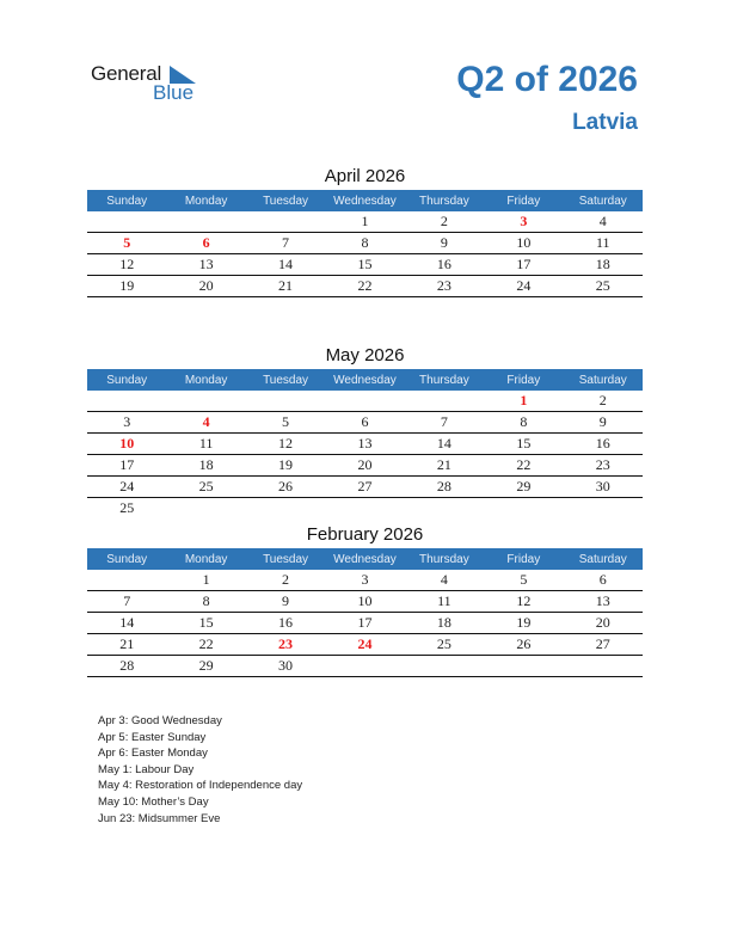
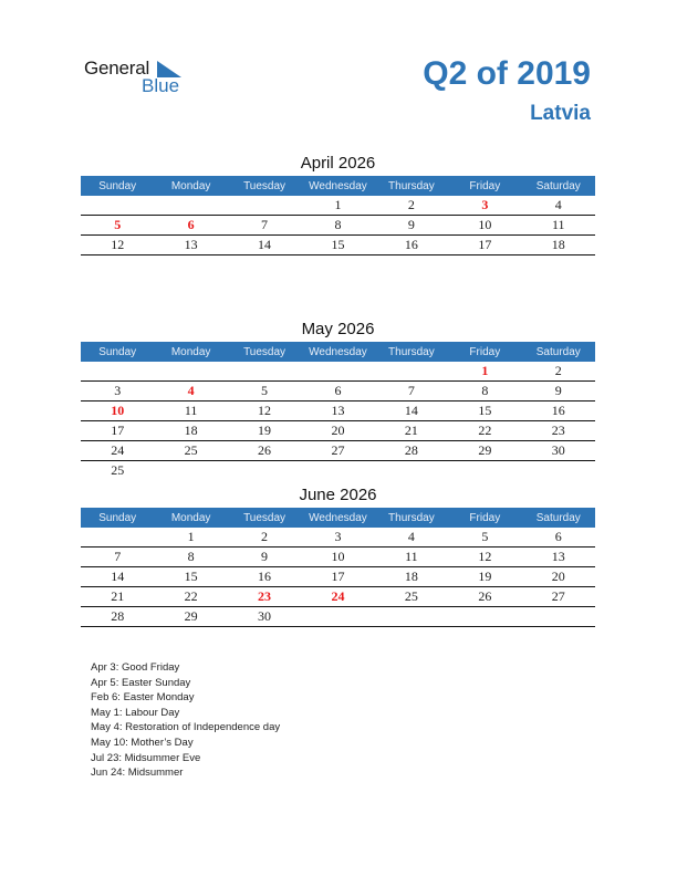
  General
  Blue
- Q2 of 2026
+ Q2 of 2019
  Latvia
  April 2026
  Sunday	Monday	Tuesday	Wednesday	Thursday	Friday	Saturday
  			1	2	3	4
  5	6	7	8	9	10	11
  12	13	14	15	16	17	18
- 19	20	21	22	23	24	25
  May 2026
  Sunday	Monday	Tuesday	Wednesday	Thursday	Friday	Saturday
  					1	2
  3	4	5	6	7	8	9
  10	11	12	13	14	15	16
  17	18	19	20	21	22	23
  24	25	26	27	28	29	30
  25
- February 2026
+ June 2026
  Sunday	Monday	Tuesday	Wednesday	Thursday	Friday	Saturday
  	1	2	3	4	5	6
  7	8	9	10	11	12	13
  14	15	16	17	18	19	20
  21	22	23	24	25	26	27
  28	29	30
- Apr 3: Good Wednesday
+ Apr 3: Good Friday
  Apr 5: Easter Sunday
- Apr 6: Easter Monday
+ Feb 6: Easter Monday
  May 1: Labour Day
  May 4: Restoration of Independence day
  May 10: Mother’s Day
- Jun 23: Midsummer Eve
+ Jul 23: Midsummer Eve
+ Jun 24: Midsummer
